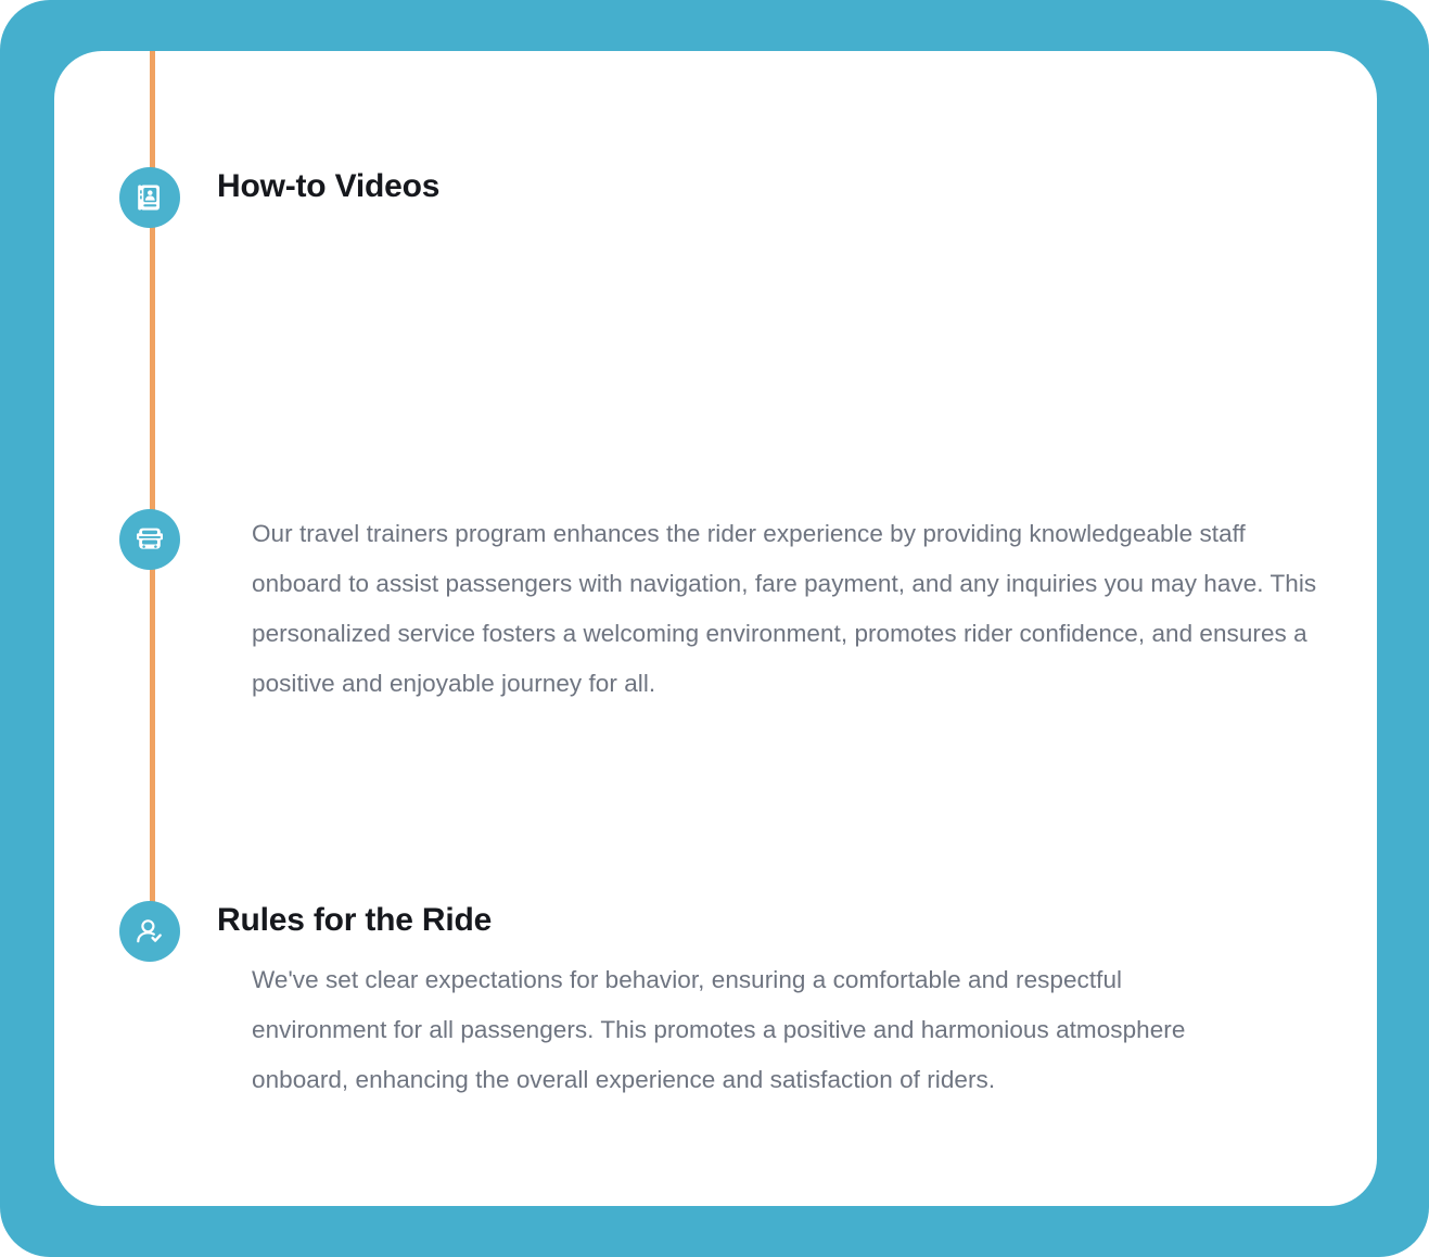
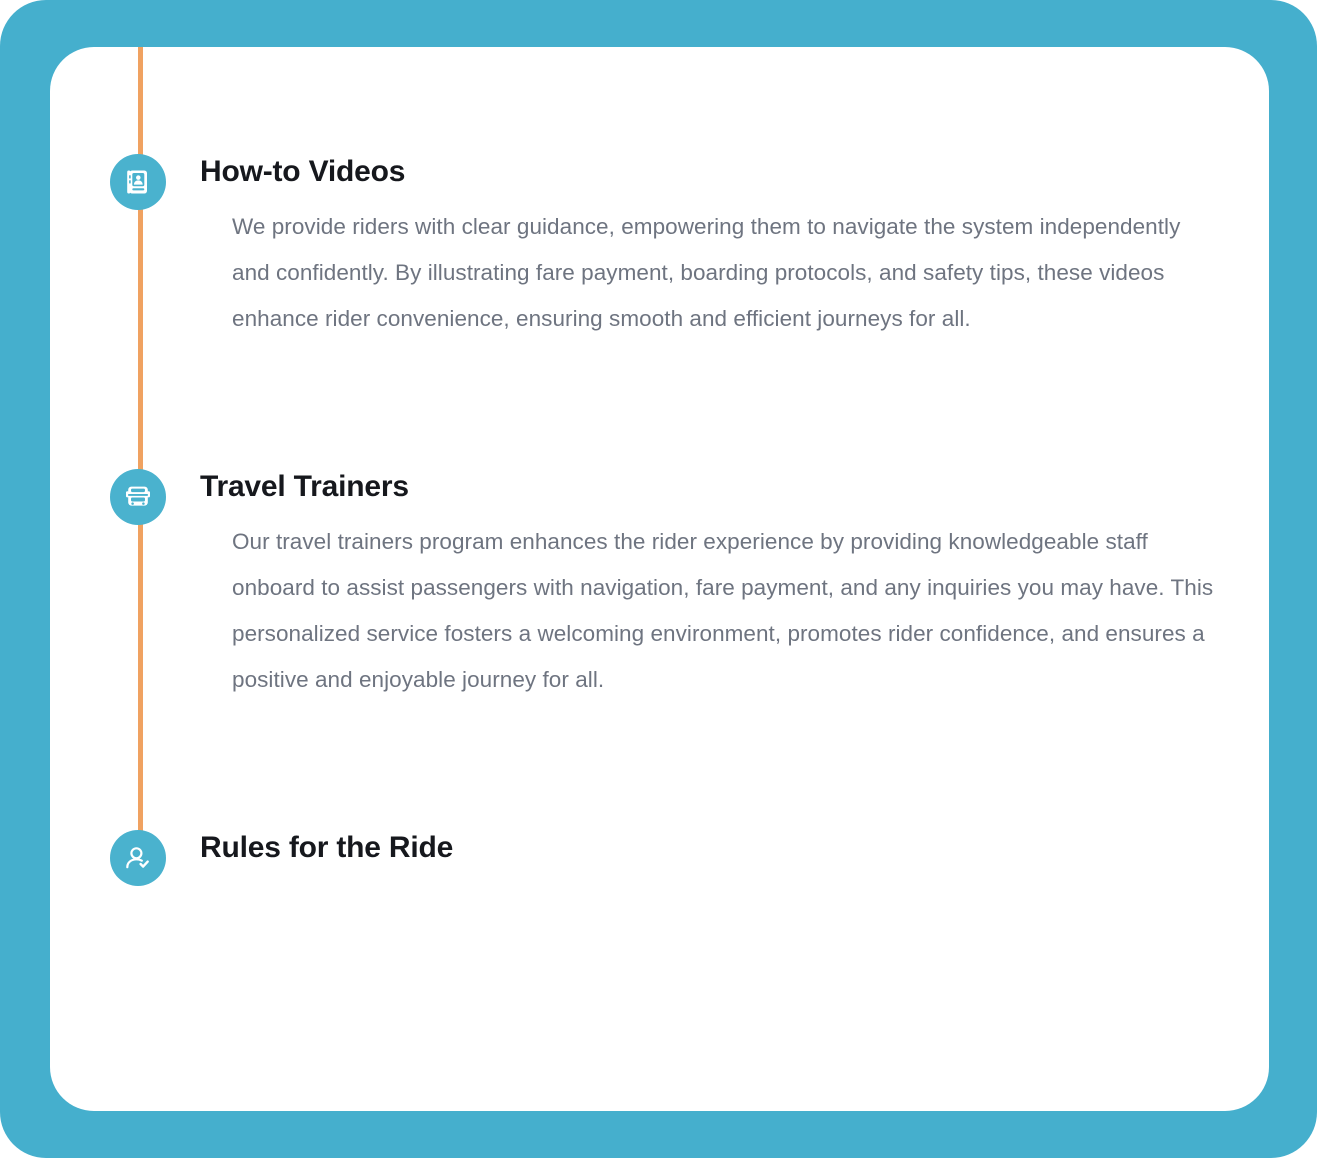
  How-to Videos
+ We provide riders with clear guidance, empowering them to navigate the system independently and confidently. By illustrating fare payment, boarding protocols, and safety tips, these videos enhance rider convenience, ensuring smooth and efficient journeys for all.
+ Travel Trainers
  Our travel trainers program enhances the rider experience by providing knowledgeable staff onboard to assist passengers with navigation, fare payment, and any inquiries you may have. This personalized service fosters a welcoming environment, promotes rider confidence, and ensures a positive and enjoyable journey for all.
  Rules for the Ride
- We've set clear expectations for behavior, ensuring a comfortable and respectful environment for all passengers. This promotes a positive and harmonious atmosphere onboard, enhancing the overall experience and satisfaction of riders.
